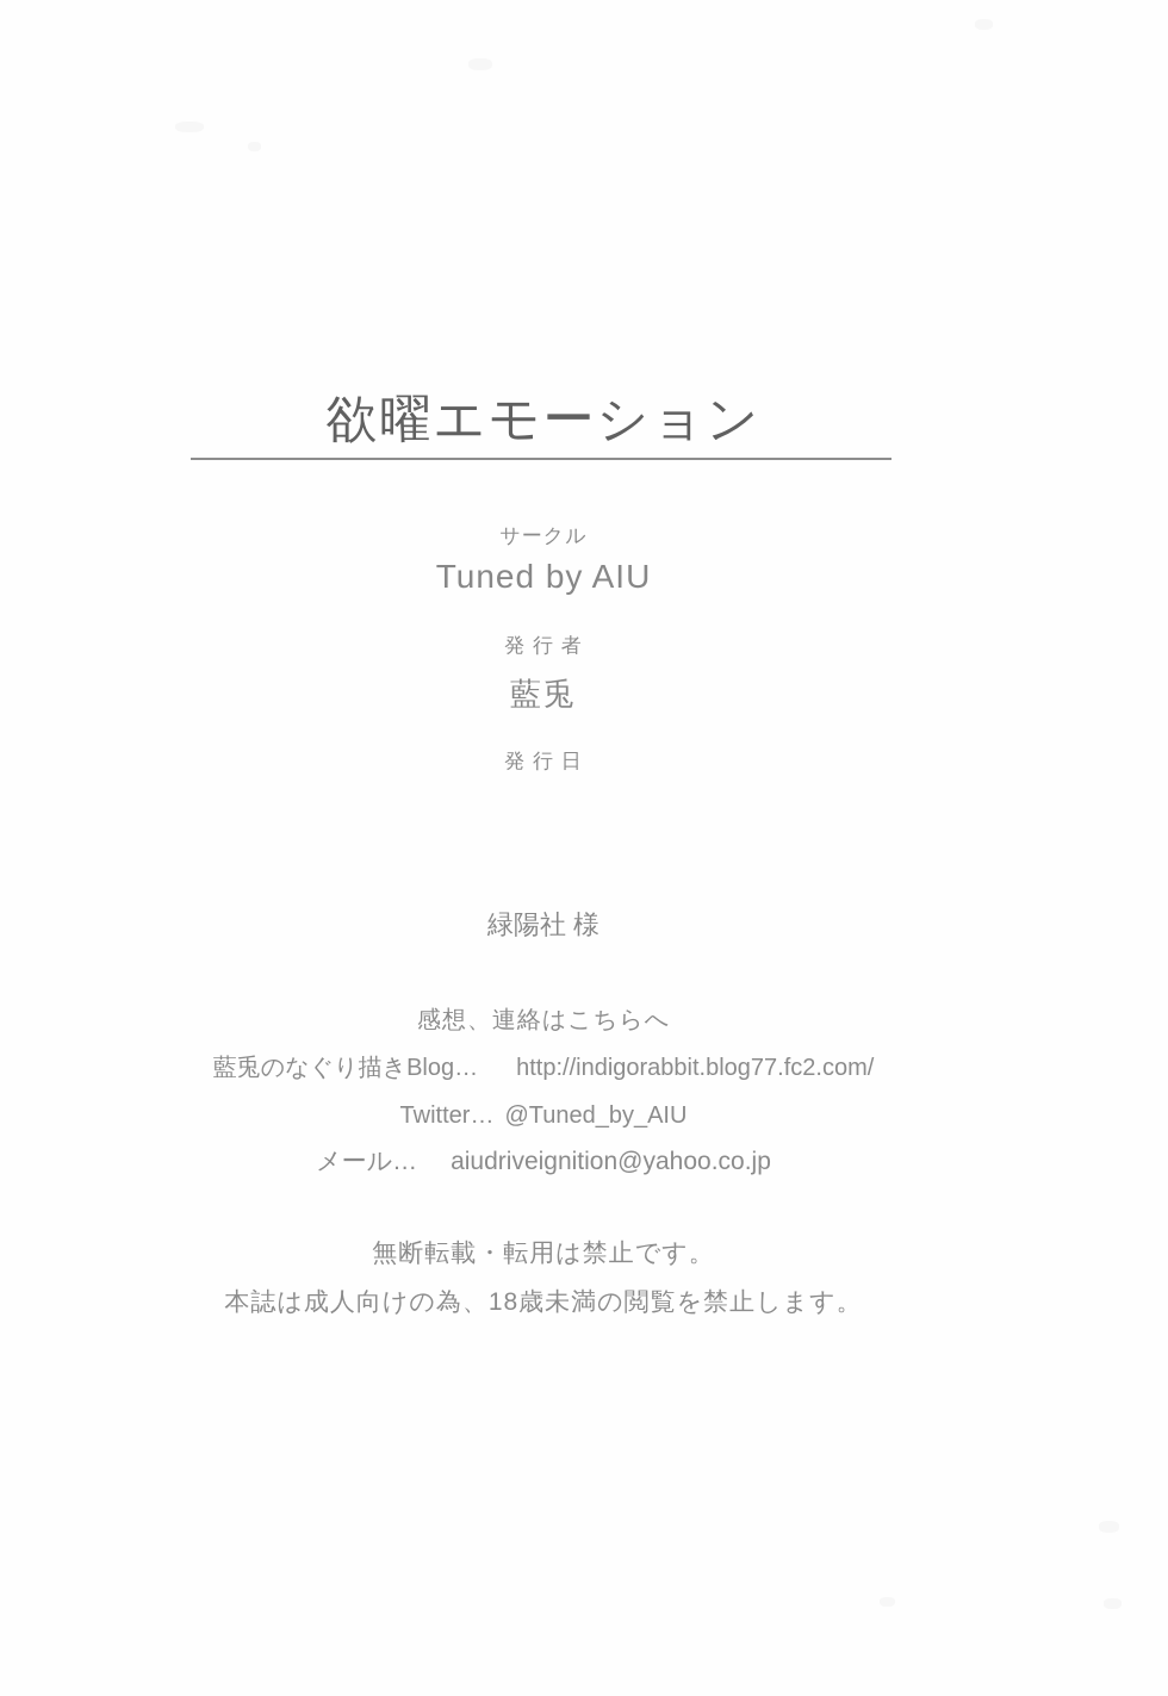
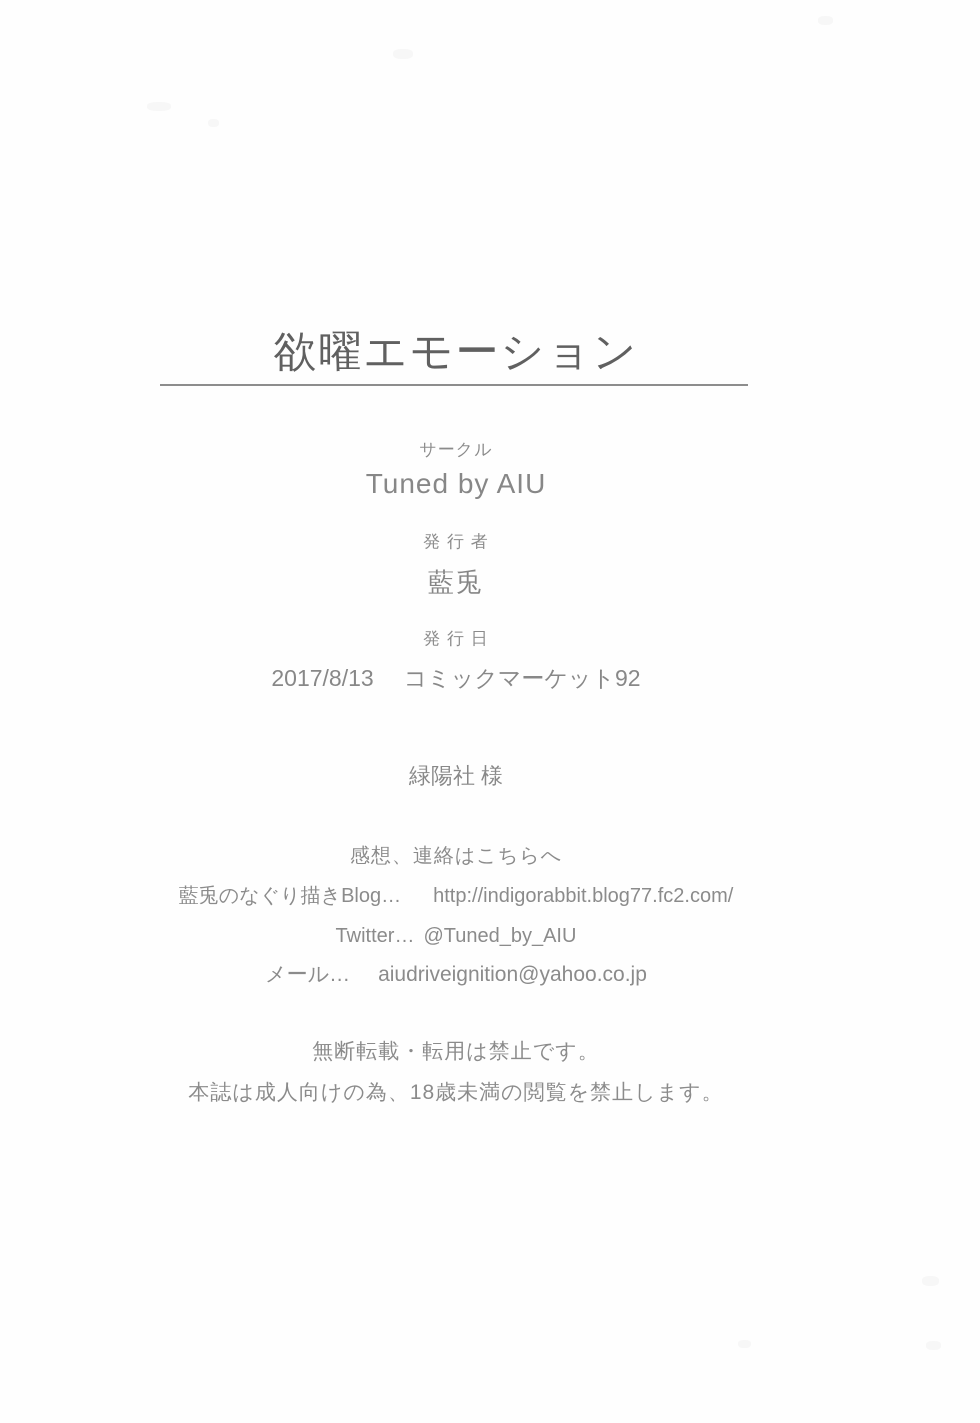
  欲曜エモーション
  サークル
  Tuned by AIU
  発 行 者
  藍兎
  発 行 日
+ 2017/8/13
+ コミックマーケット92
  緑陽社 様
  感想、連絡はこちらへ
  藍兎のなぐり描きBlog…
  http://indigorabbit.blog77.fc2.com/
  Twitter…
  @Tuned_by_AIU
  メール…
  aiudriveignition@yahoo.co.jp
  無断転載・転用は禁止です。
  本誌は成人向けの為、18歳未満の閲覧を禁止します。
